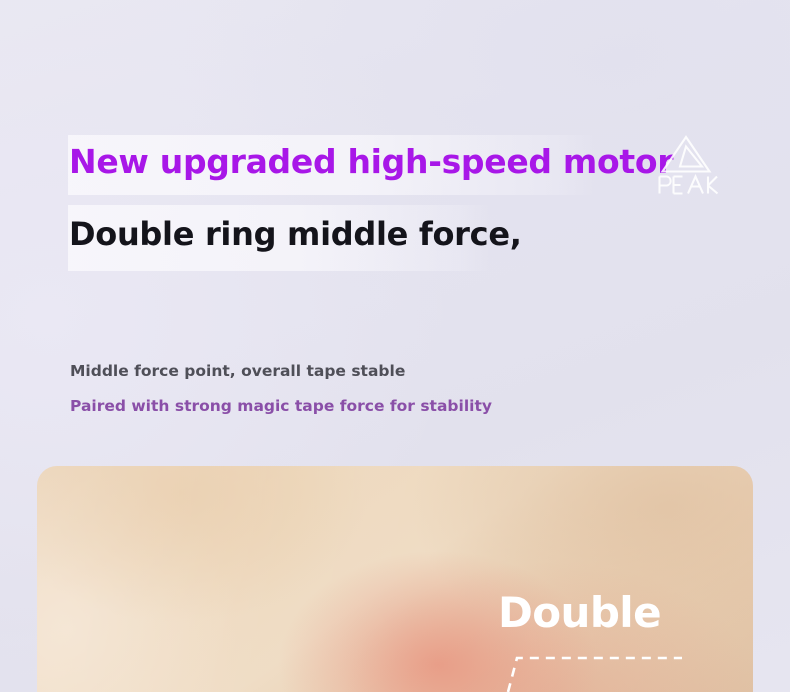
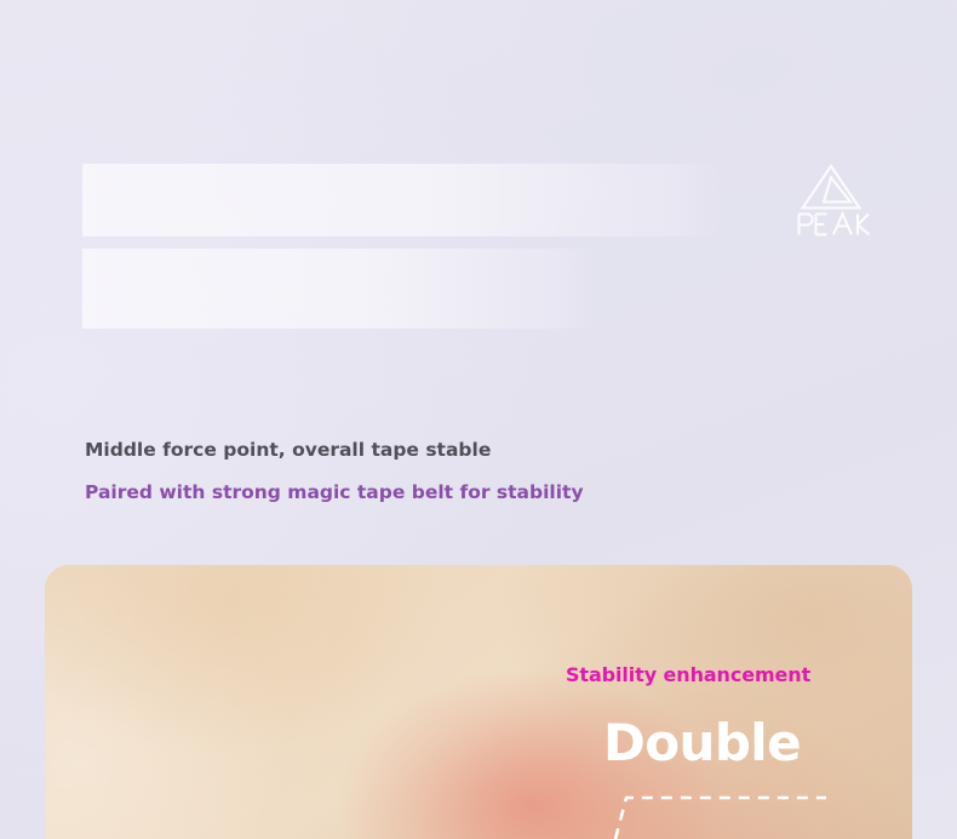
- New upgraded high-speed motor
- Double ring middle force,
  Middle force point, overall tape stable
- Paired with strong magic tape force for stability
+ Paired with strong magic tape belt for stability
+ Stability enhancement
  Double
